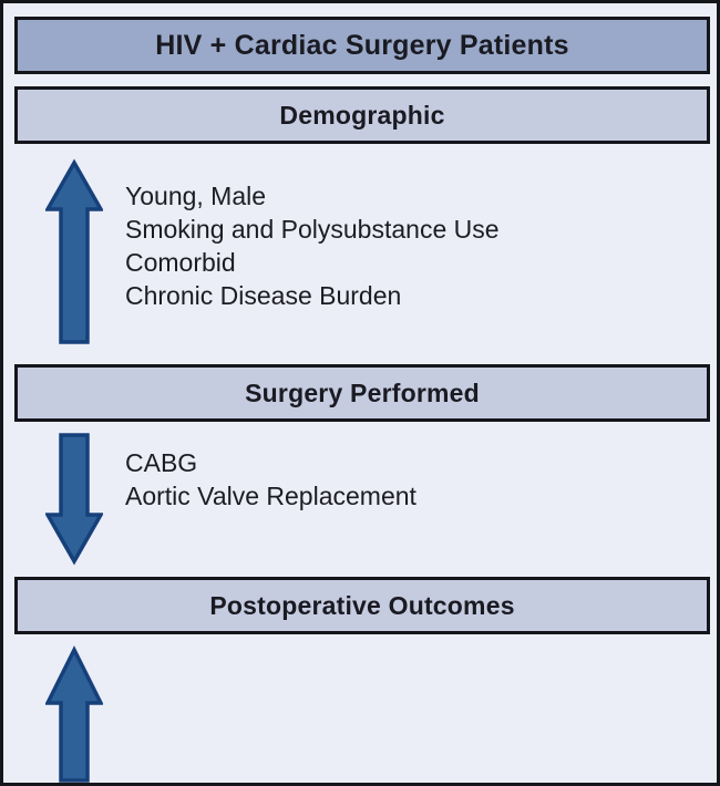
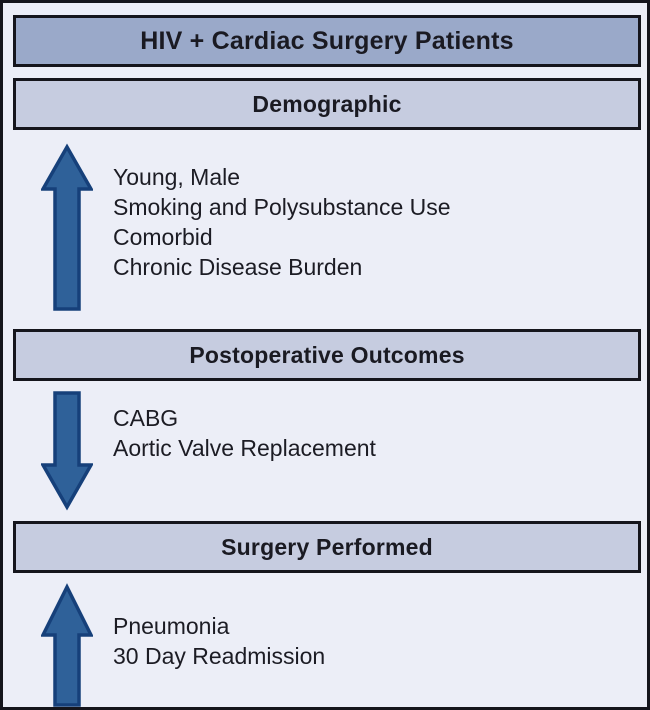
  HIV + Cardiac Surgery Patients
  Demographic
  Young, Male
  Smoking and Polysubstance Use
  Comorbid
  Chronic Disease Burden
- Surgery Performed
+ Postoperative Outcomes
  CABG
  Aortic Valve Replacement
- Postoperative Outcomes
+ Surgery Performed
+ Pneumonia
+ 30 Day Readmission
